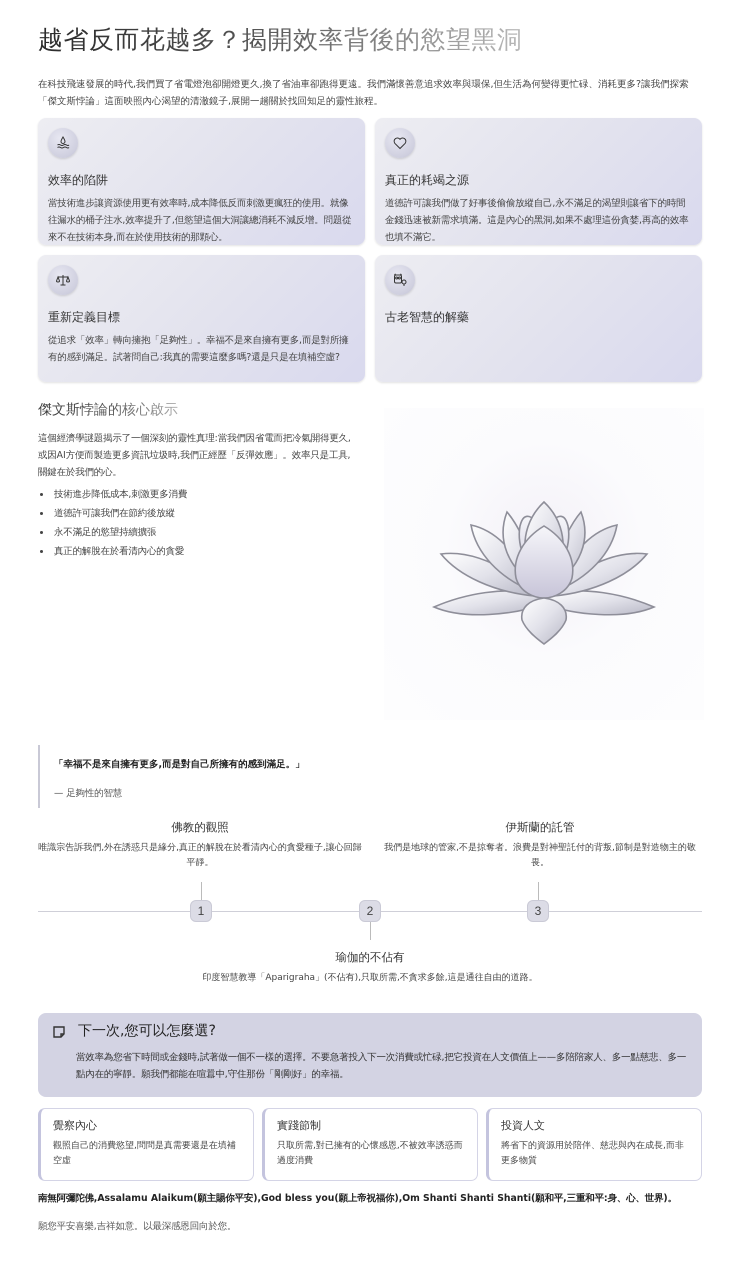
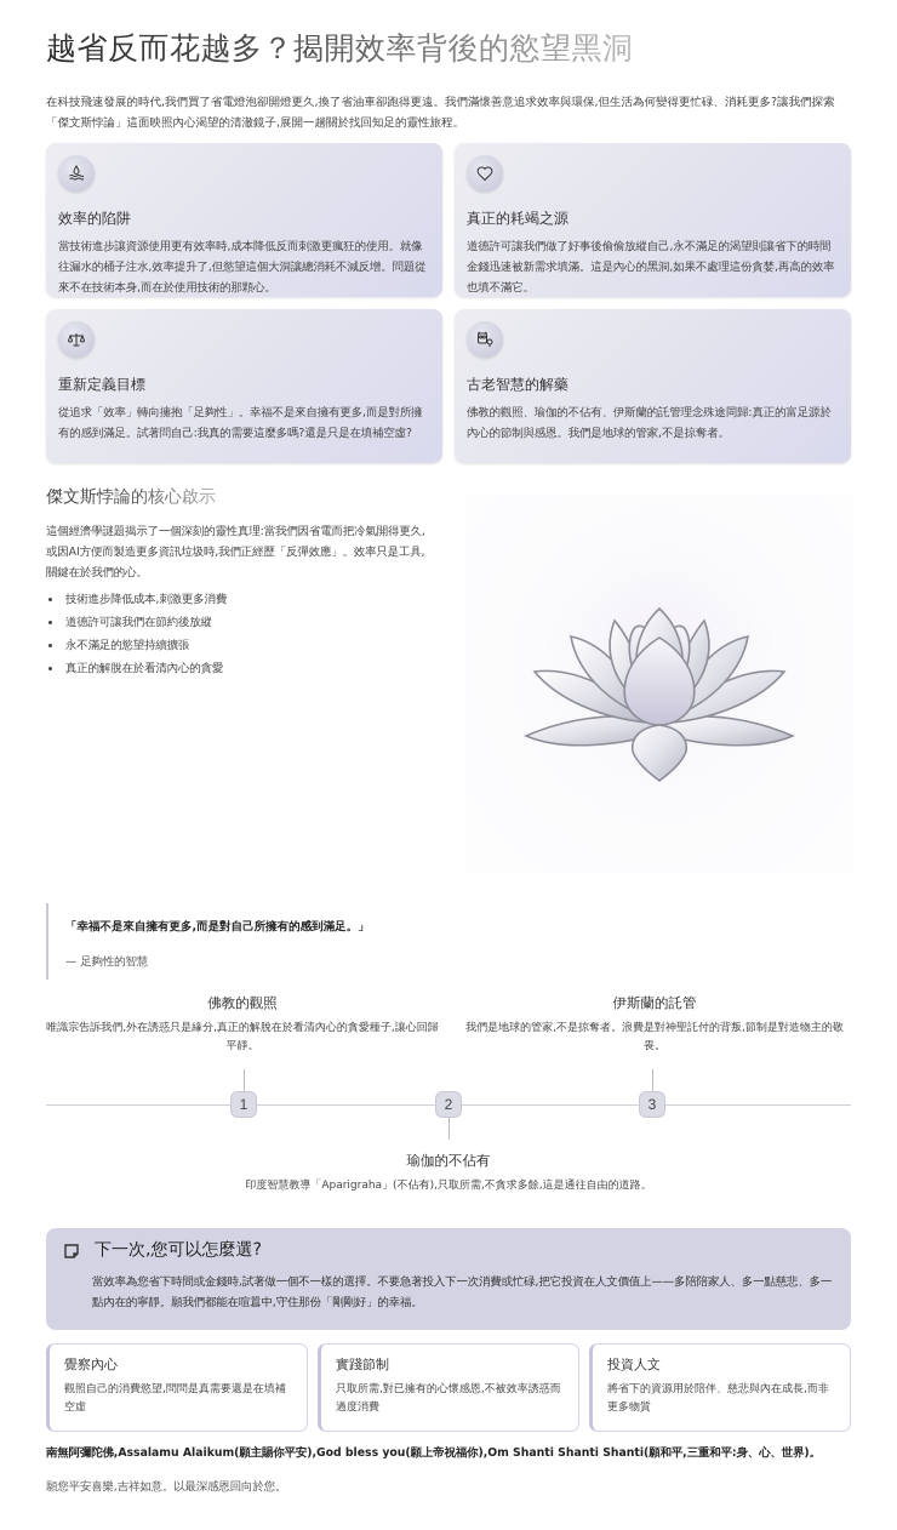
  越省反而花越多？揭開效率背後的慾望黑洞
  在科技飛速發展的時代,我們買了省電燈泡卻開燈更久,換了省油車卻跑得更遠。我們滿懷善意追求效率與環保,但生活為何變得更忙碌、消耗更多?讓我們探索「傑文斯悖論」這面映照內心渴望的清澈鏡子,展開一趟關於找回知足的靈性旅程。
  效率的陷阱
  當技術進步讓資源使用更有效率時,成本降低反而刺激更瘋狂的使用。就像往漏水的桶子注水,效率提升了,但慾望這個大洞讓總消耗不減反增。問題從來不在技術本身,而在於使用技術的那顆心。
  真正的耗竭之源
  道德許可讓我們做了好事後偷偷放縱自己,永不滿足的渴望則讓省下的時間金錢迅速被新需求填滿。這是內心的黑洞,如果不處理這份貪婪,再高的效率也填不滿它。
  重新定義目標
  從追求「效率」轉向擁抱「足夠性」。幸福不是來自擁有更多,而是對所擁有的感到滿足。試著問自己:我真的需要這麼多嗎?還是只是在填補空虛?
  古老智慧的解藥
+ 佛教的觀照、瑜伽的不佔有、伊斯蘭的託管理念殊途同歸:真正的富足源於內心的節制與感恩。我們是地球的管家,不是掠奪者。
  傑文斯悖論的核心啟示
  這個經濟學謎題揭示了一個深刻的靈性真理:當我們因省電而把冷氣開得更久,或因AI方便而製造更多資訊垃圾時,我們正經歷「反彈效應」。效率只是工具,關鍵在於我們的心。
  技術進步降低成本,刺激更多消費
  道德許可讓我們在節約後放縱
  永不滿足的慾望持續擴張
  真正的解脫在於看清內心的貪愛
  「幸福不是來自擁有更多,而是對自己所擁有的感到滿足。」
  — 足夠性的智慧
  佛教的觀照
  唯識宗告訴我們,外在誘惑只是緣分,真正的解脫在於看清內心的貪愛種子,讓心回歸平靜。
  伊斯蘭的託管
  我們是地球的管家,不是掠奪者。浪費是對神聖託付的背叛,節制是對造物主的敬畏。
  1
  2
  3
  瑜伽的不佔有
  印度智慧教導「Aparigraha」(不佔有),只取所需,不貪求多餘,這是通往自由的道路。
  下一次,您可以怎麼選?
  當效率為您省下時間或金錢時,試著做一個不一樣的選擇。不要急著投入下一次消費或忙碌,把它投資在人文價值上——多陪陪家人、多一點慈悲、多一點內在的寧靜。願我們都能在喧囂中,守住那份「剛剛好」的幸福。
  覺察內心
  觀照自己的消費慾望,問問是真需要還是在填補空虛
  實踐節制
  只取所需,對已擁有的心懷感恩,不被效率誘惑而過度消費
  投資人文
  將省下的資源用於陪伴、慈悲與內在成長,而非更多物質
  南無阿彌陀佛,Assalamu Alaikum(願主賜你平安),God bless you(願上帝祝福你),Om Shanti Shanti Shanti(願和平,三重和平:身、心、世界)。
  願您平安喜樂,吉祥如意。以最深感恩回向於您。
